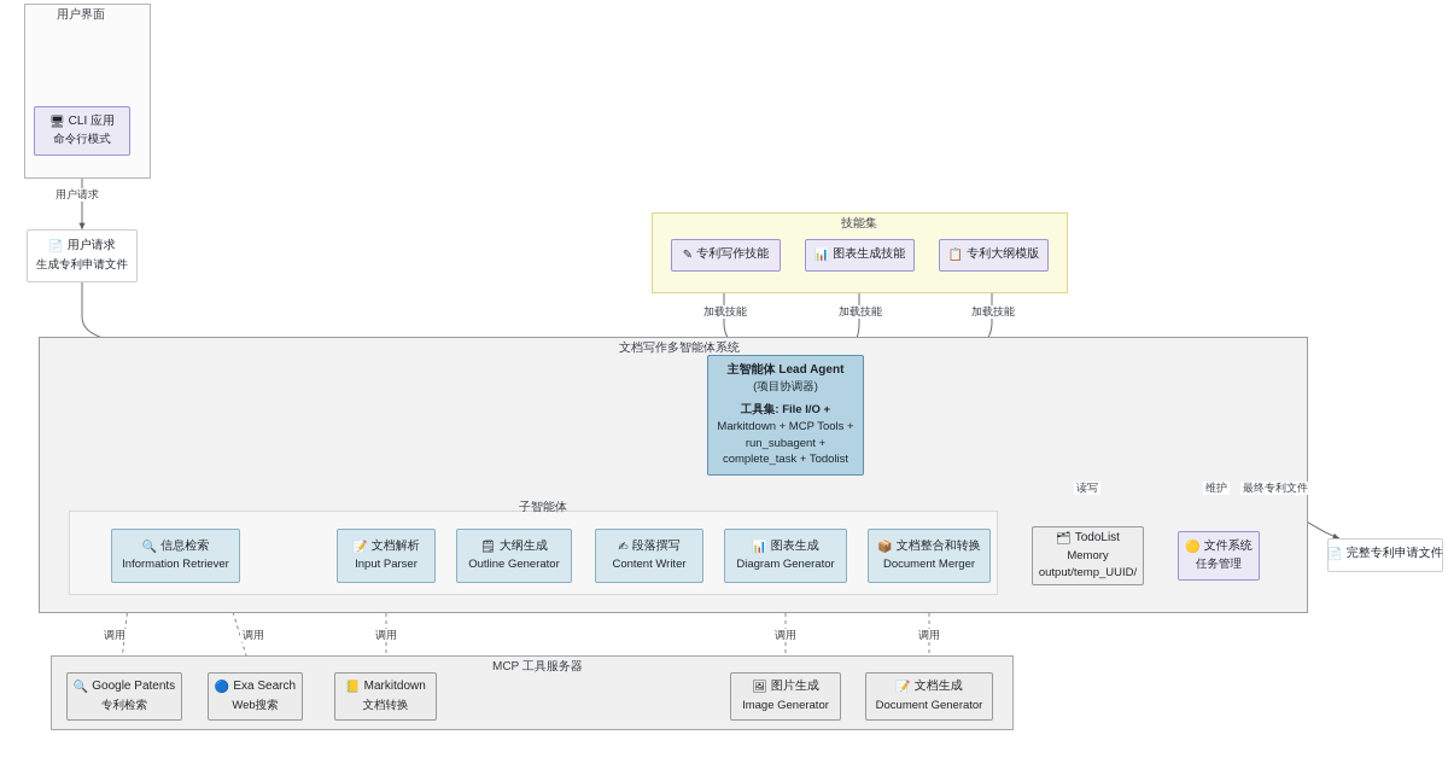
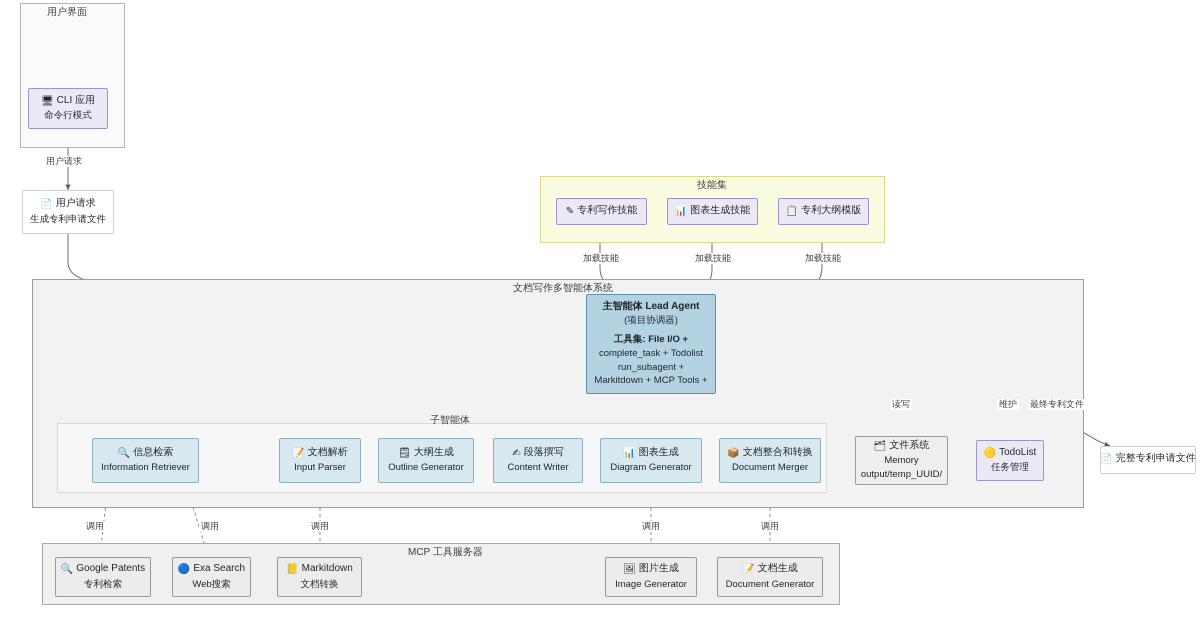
  用户界面
  🖥 CLI 应用
  命令行模式
  用户请求
  📄 用户请求
  生成专利申请文件
  技能集
  ✎ 专利写作技能
  📊 图表生成技能
  📋 专利大纲模版
  加载技能
  加载技能
  加载技能
  文档写作多智能体系统
  主智能体 Lead Agent
  (项目协调器)
  工具集: File I/O +
- Markitdown + MCP Tools +
+ complete_task + Todolist
  run_subagent +
- complete_task + Todolist
+ Markitdown + MCP Tools +
  子智能体
  🔍 信息检索
  Information Retriever
  📝 文档解析
  Input Parser
  🗒 大纲生成
  Outline Generator
  ✍ 段落撰写
  Content Writer
  📊 图表生成
  Diagram Generator
  📦 文档整合和转换
  Document Merger
  读写
- 🗂 TodoList
+ 🗂 文件系统
  Memory
  output/temp_UUID/
  维护
- 🟡 文件系统
+ 🟡 TodoList
  任务管理
  最终专利文件
  📄 完整专利申请文件
  调用
  调用
  调用
  调用
  调用
  MCP 工具服务器
  🔍 Google Patents
  专利检索
  🔵 Exa Search
  Web搜索
  📒 Markitdown
  文档转换
  🖼 图片生成
  Image Generator
  📝 文档生成
  Document Generator
